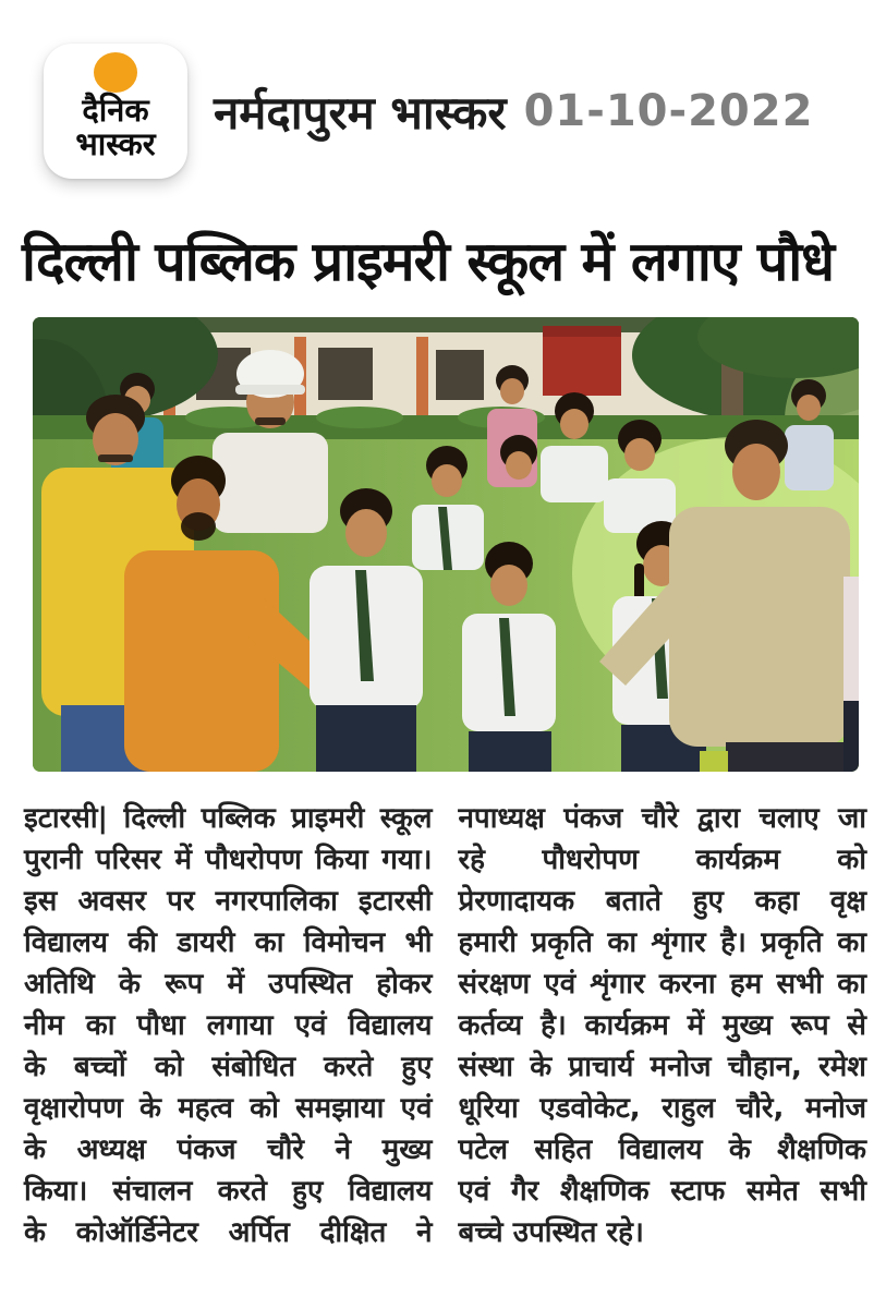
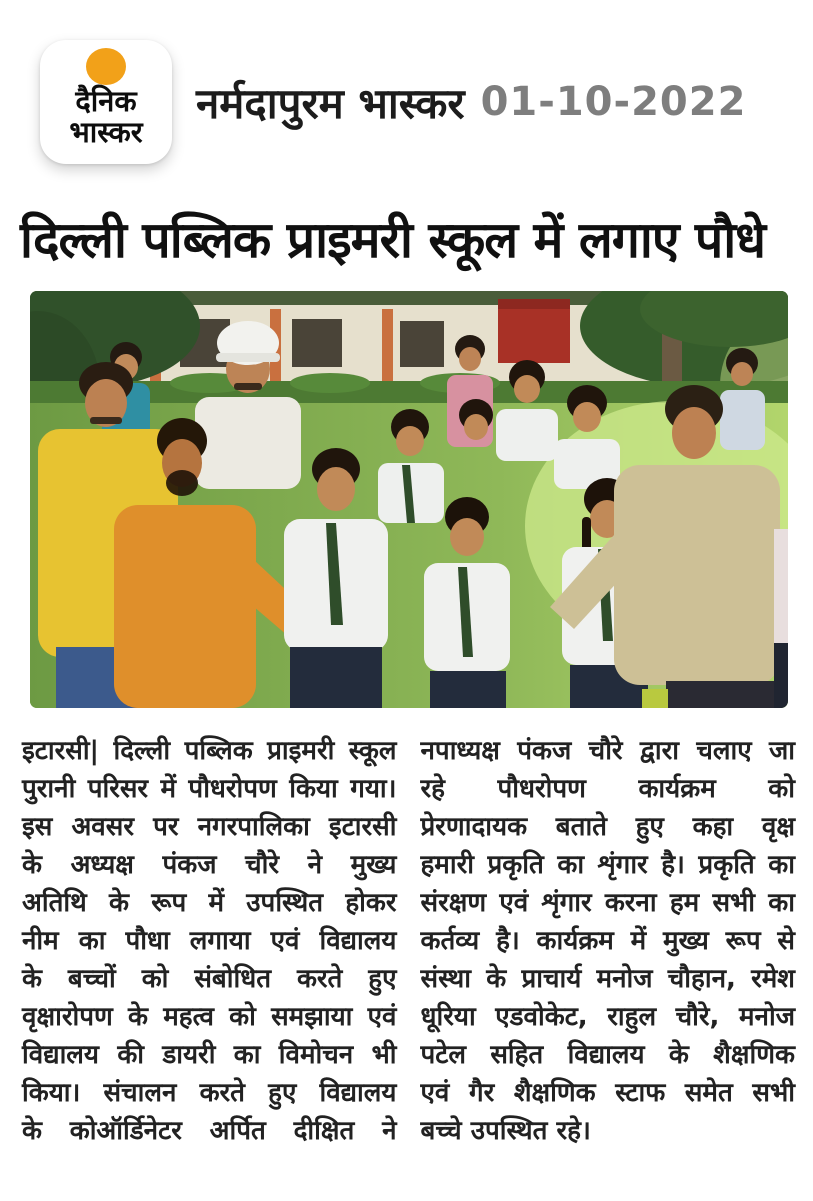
  दैनिक
  भास्कर
  नर्मदापुरम भास्कर
  01-10-2022
  दिल्ली पब्लिक प्राइमरी स्कूल में लगाए पौधे
  इटारसी| दिल्ली पब्लिक प्राइमरी स्कूल
  पुरानी परिसर में पौधरोपण किया गया।
  इस अवसर पर नगरपालिका इटारसी
- विद्यालय की डायरी का विमोचन भी
+ के अध्यक्ष पंकज चौरे ने मुख्य
  अतिथि के रूप में उपस्थित होकर
  नीम का पौधा लगाया एवं विद्यालय
  के बच्चों को संबोधित करते हुए
  वृक्षारोपण के महत्व को समझाया एवं
- के अध्यक्ष पंकज चौरे ने मुख्य
+ विद्यालय की डायरी का विमोचन भी
  किया। संचालन करते हुए विद्यालय
  के कोऑर्डिनेटर अर्पित दीक्षित ने
  नपाध्यक्ष पंकज चौरे द्वारा चलाए जा
  रहे पौधरोपण कार्यक्रम को
  प्रेरणादायक बताते हुए कहा वृक्ष
  हमारी प्रकृति का शृंगार है। प्रकृति का
  संरक्षण एवं शृंगार करना हम सभी का
  कर्तव्य है। कार्यक्रम में मुख्य रूप से
  संस्था के प्राचार्य मनोज चौहान, रमेश
  धूरिया एडवोकेट, राहुल चौरे, मनोज
  पटेल सहित विद्यालय के शैक्षणिक
  एवं गैर शैक्षणिक स्टाफ समेत सभी
  बच्चे उपस्थित रहे।
